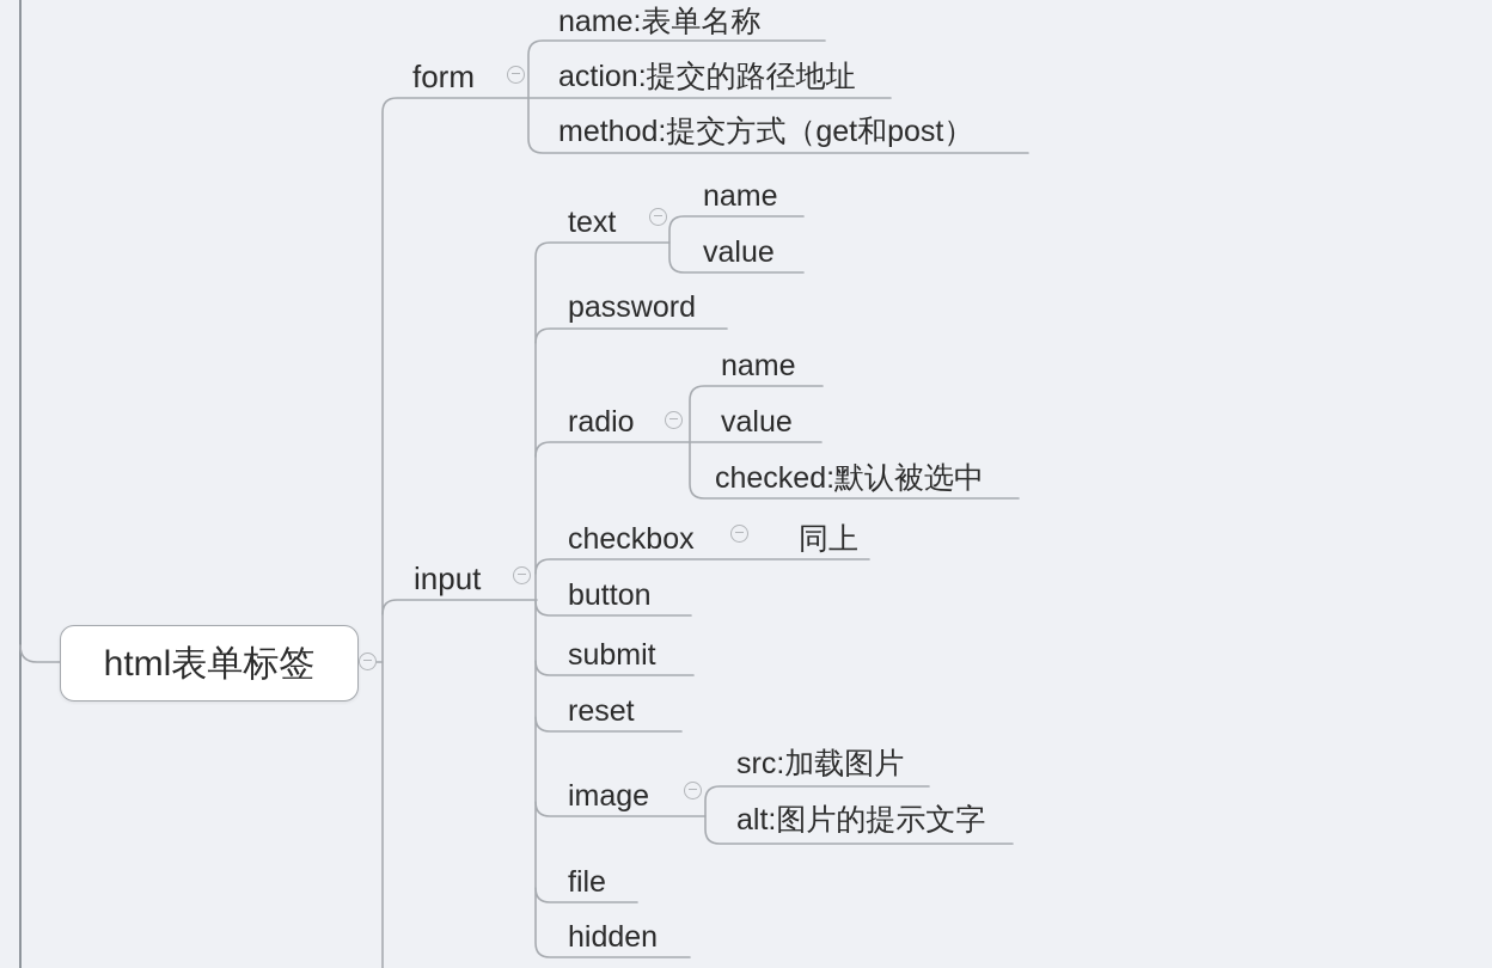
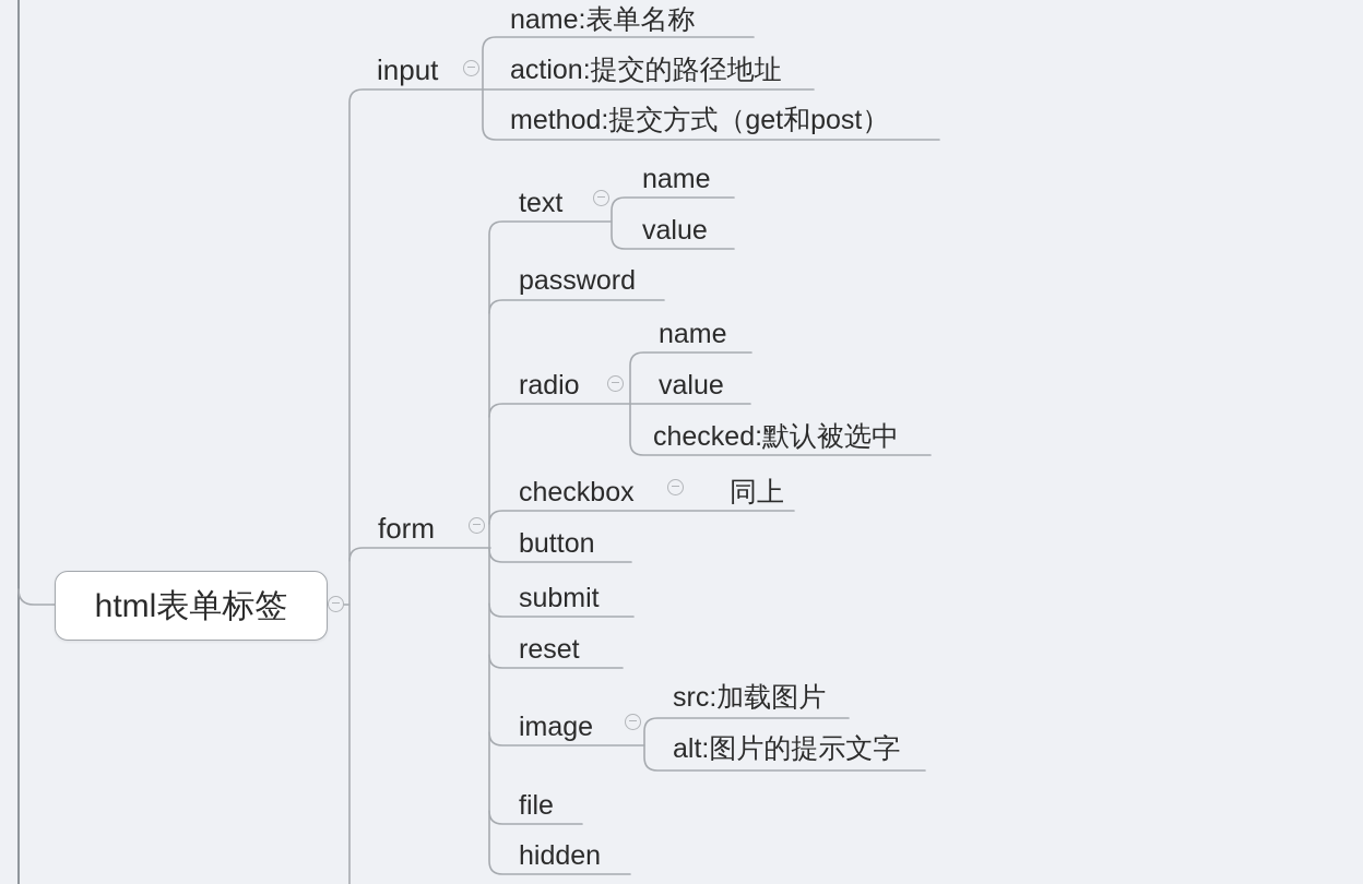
  html表单标签
- form
+ input
  name:表单名称
  action:提交的路径地址
  method:提交方式（get和post）
- input
+ form
  text
  name
  value
  password
  radio
  name
  value
  checked:默认被选中
  checkbox
  同上
  button
  submit
  reset
  image
  src:加载图片
  alt:图片的提示文字
  file
  hidden
